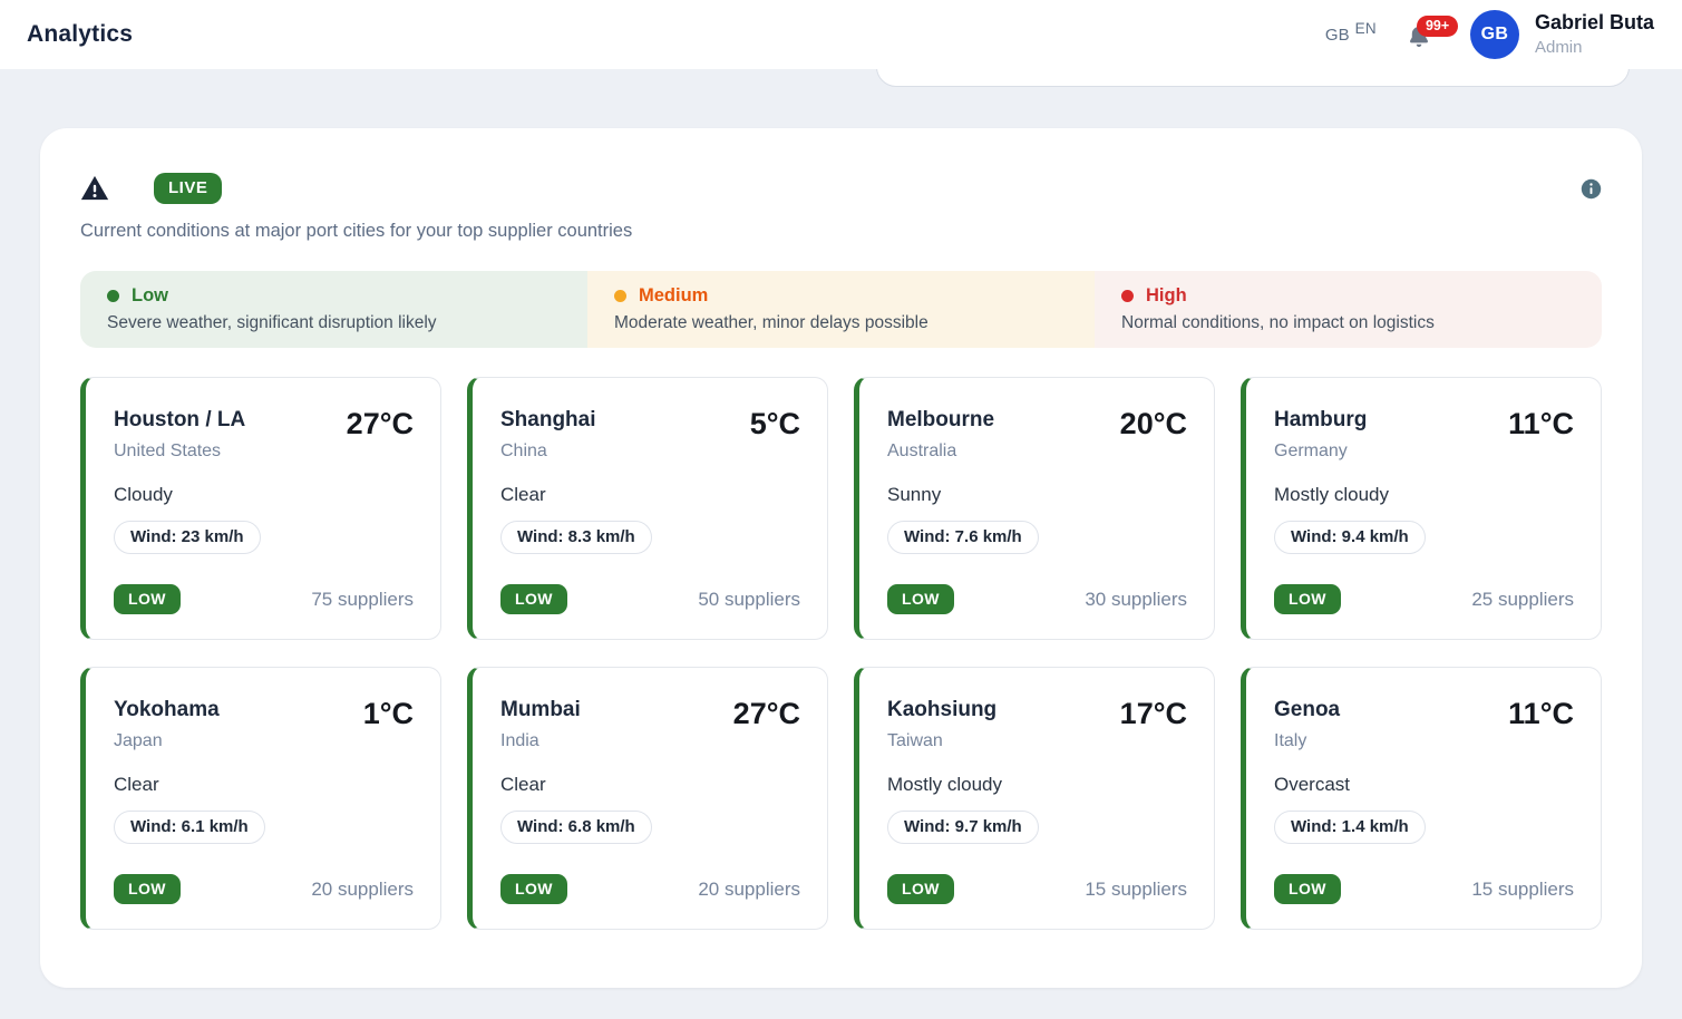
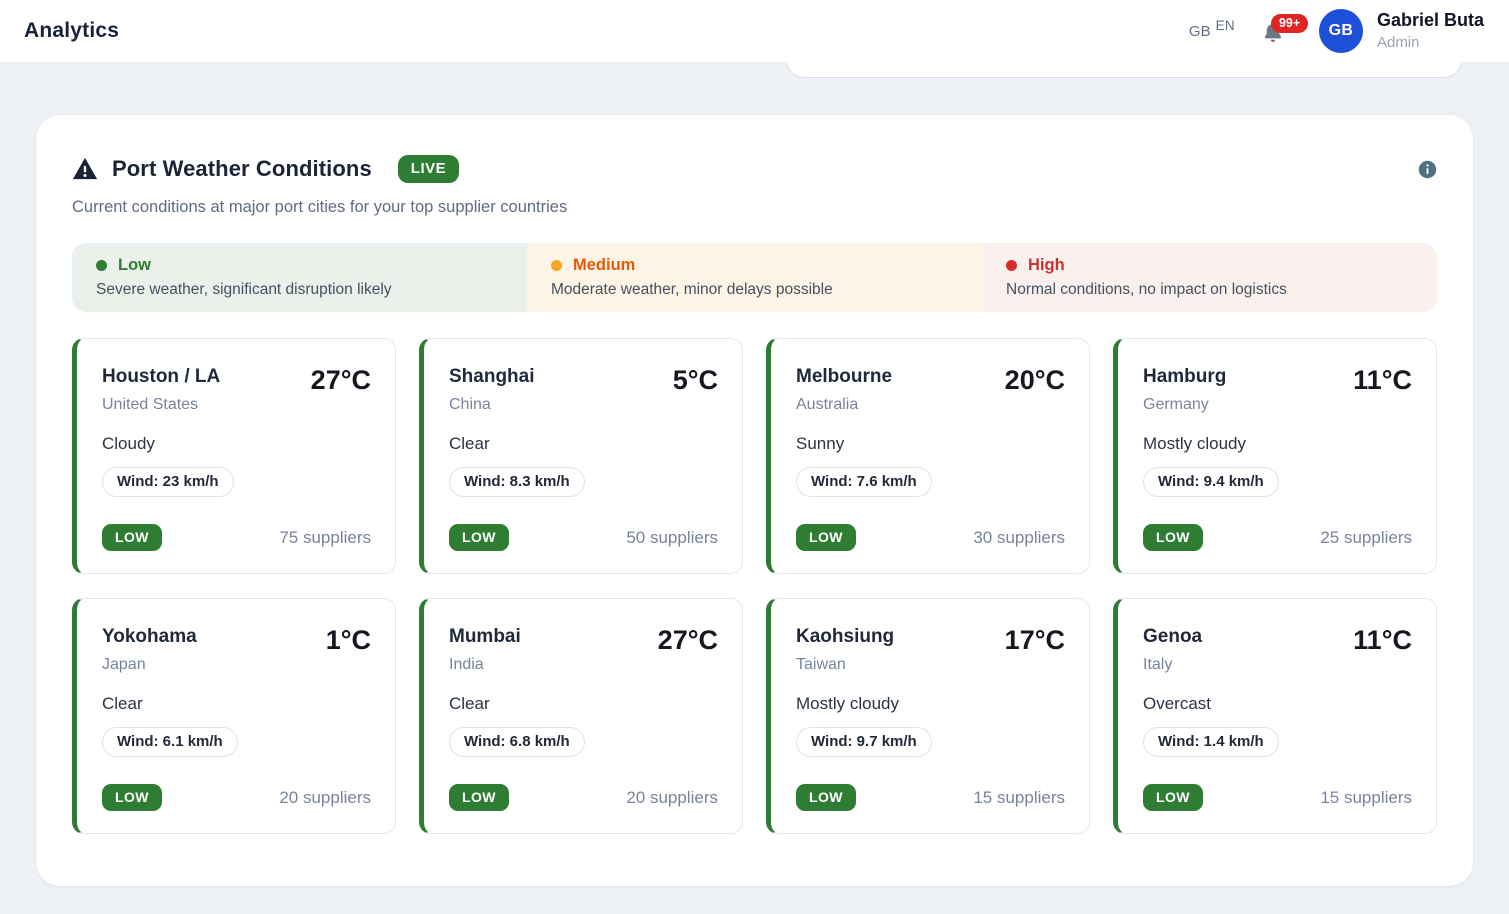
  Analytics
  GB
  EN
  99+
  GB
  Gabriel Buta
  Admin
+ Port Weather Conditions
  LIVE
  Current conditions at major port cities for your top supplier countries
  Low
  Severe weather, significant disruption likely
  Medium
  Moderate weather, minor delays possible
  High
  Normal conditions, no impact on logistics
  Houston / LA
  United States
  27°C
  Cloudy
  Wind: 23 km/h
  LOW
  75 suppliers
  Shanghai
  China
  5°C
  Clear
  Wind: 8.3 km/h
  LOW
  50 suppliers
  Melbourne
  Australia
  20°C
  Sunny
  Wind: 7.6 km/h
  LOW
  30 suppliers
  Hamburg
  Germany
  11°C
  Mostly cloudy
  Wind: 9.4 km/h
  LOW
  25 suppliers
  Yokohama
  Japan
  1°C
  Clear
  Wind: 6.1 km/h
  LOW
  20 suppliers
  Mumbai
  India
  27°C
  Clear
  Wind: 6.8 km/h
  LOW
  20 suppliers
  Kaohsiung
  Taiwan
  17°C
  Mostly cloudy
  Wind: 9.7 km/h
  LOW
  15 suppliers
  Genoa
  Italy
  11°C
  Overcast
  Wind: 1.4 km/h
  LOW
  15 suppliers
